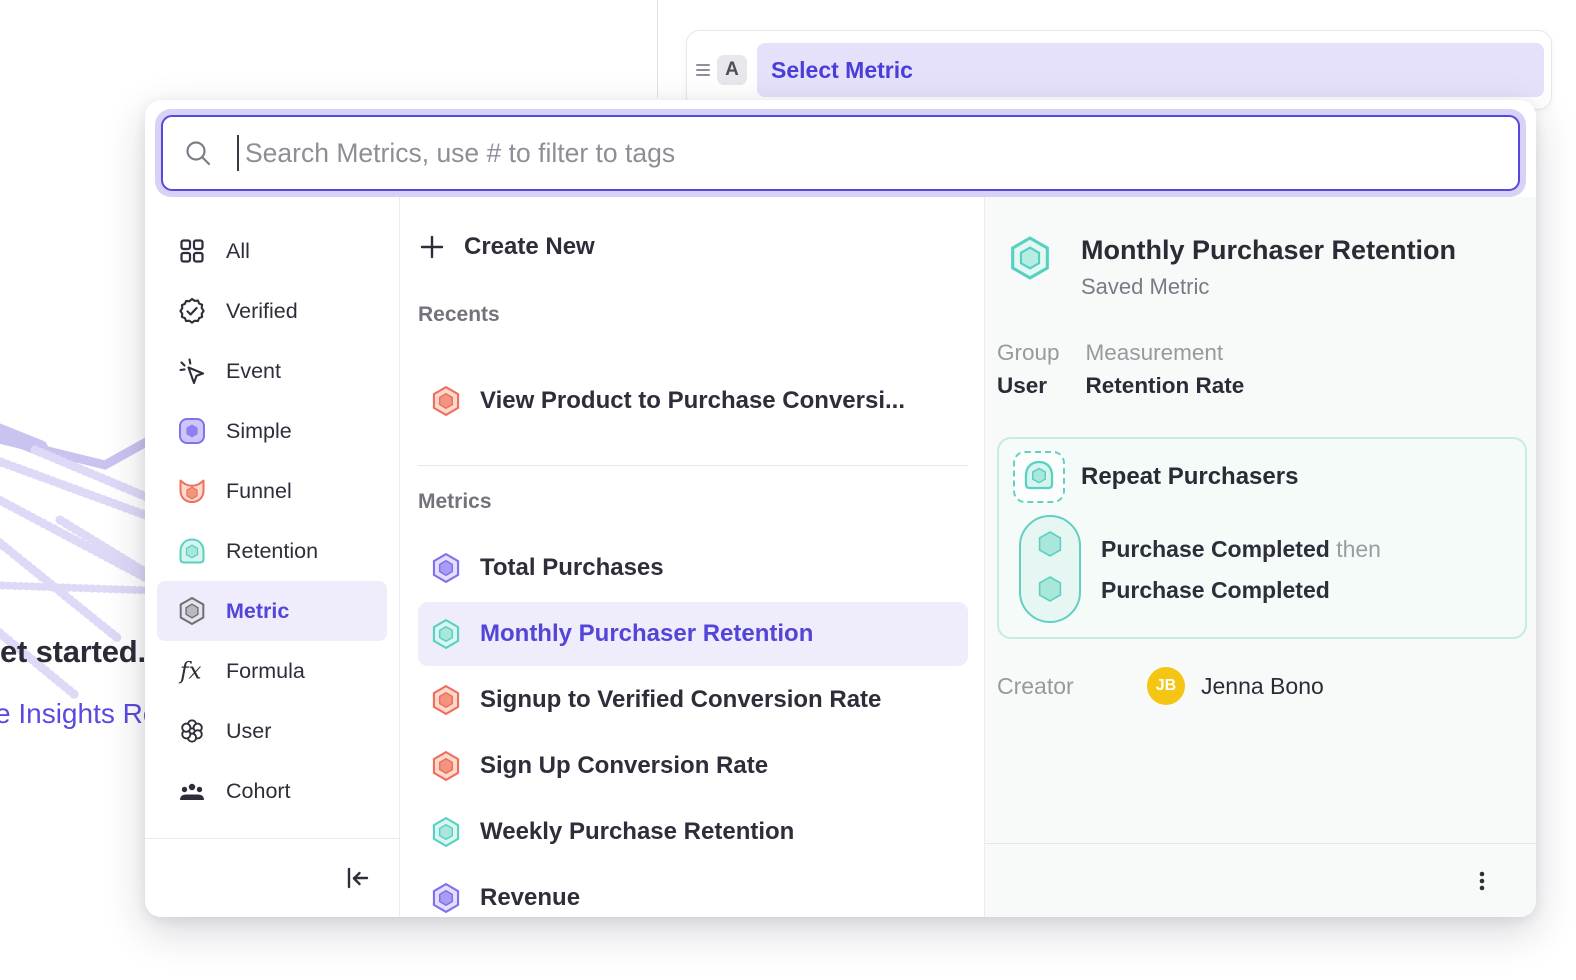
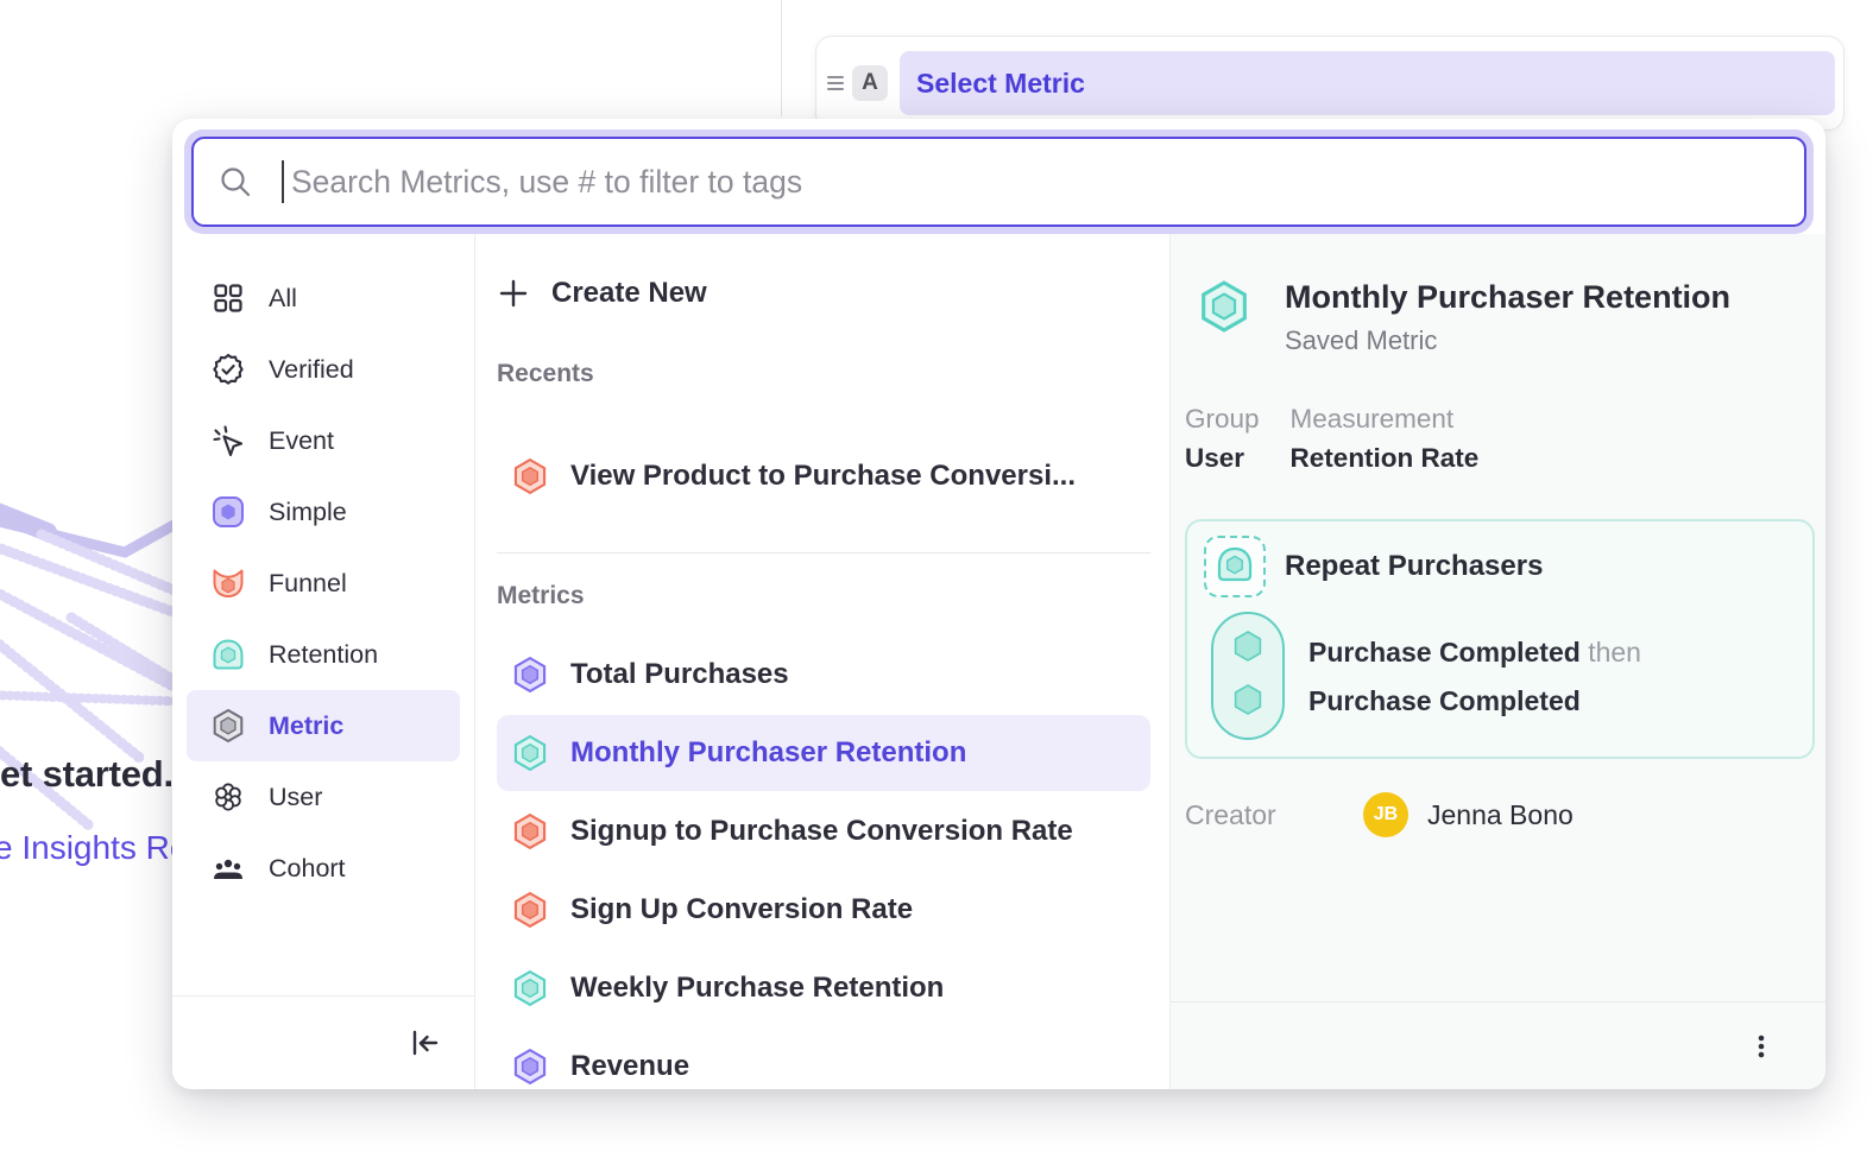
  et started.
  e Insights R
  A
  Select Metric
  Search Metrics, use # to filter to tags
  All
  Verified
  Event
  Simple
  Funnel
  Retention
  Metric
- fx
- Formula
  User
  Cohort
  Create New
  Recents
  View Product to Purchase Conversi...
  Metrics
  Total Purchases
  Monthly Purchaser Retention
- Signup to Verified Conversion Rate
+ Signup to Purchase Conversion Rate
  Sign Up Conversion Rate
  Weekly Purchase Retention
  Revenue
  Monthly Purchaser Retention
  Saved Metric
  Group
  User
  Measurement
  Retention Rate
  Repeat Purchasers
  Purchase Completed then
  Purchase Completed
  Creator
  JB
  Jenna Bono
